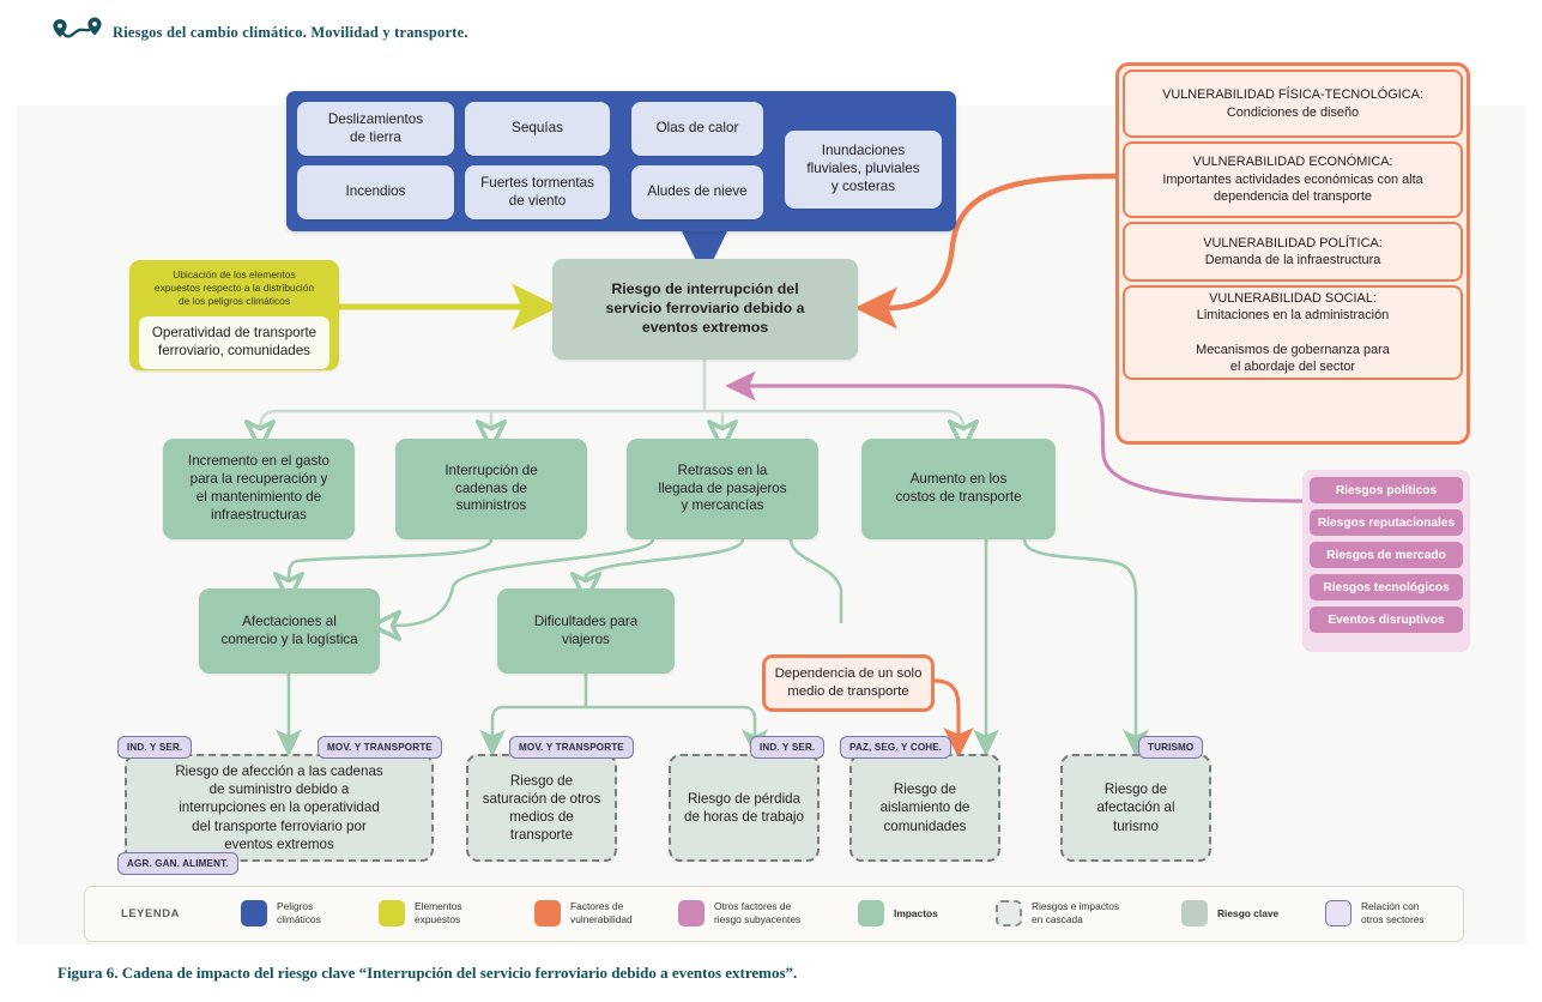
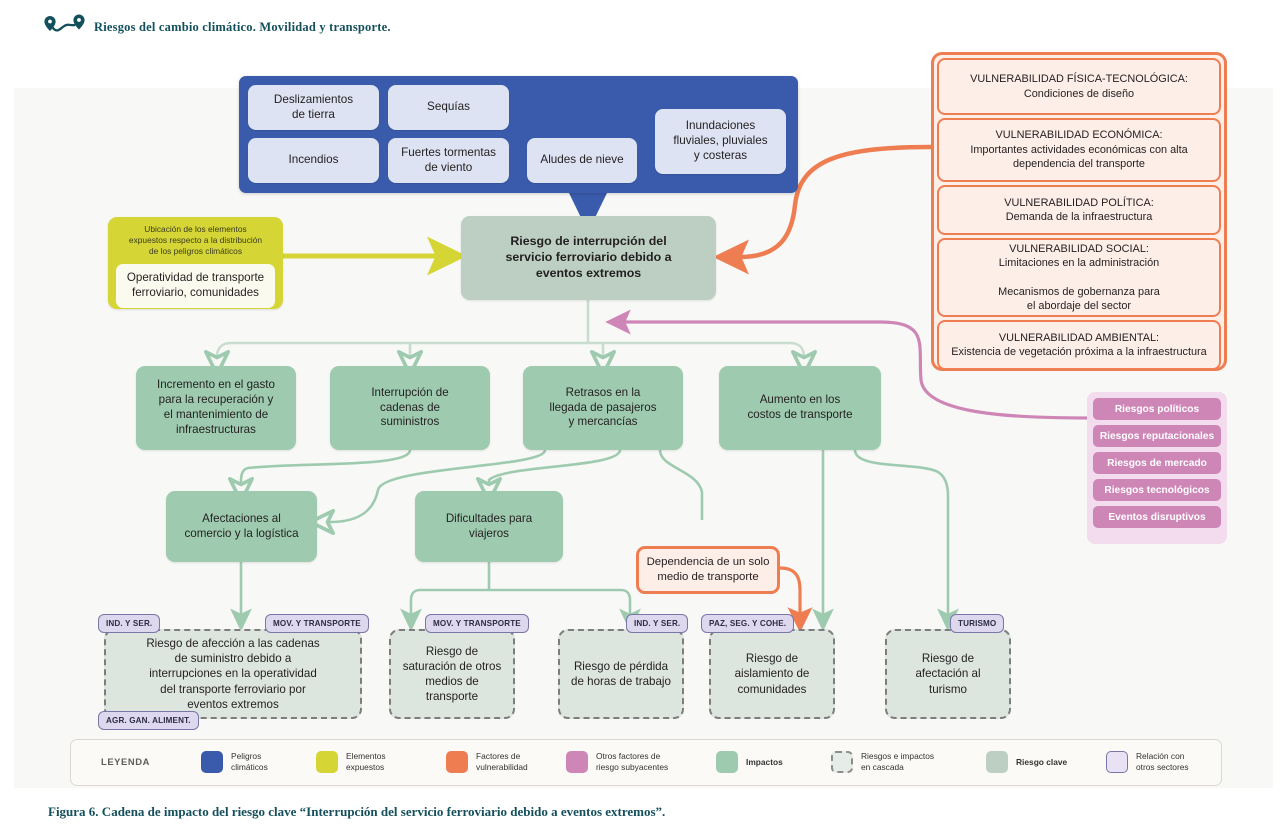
  Riesgos del cambio climático. Movilidad y transporte.
  Deslizamientos
  de tierra
  Sequías
- Olas de calor
  Inundaciones
  fluviales, pluviales
  y costeras
  Incendios
  Fuertes tormentas
  de viento
  Aludes de nieve
  Ubicación de los elementos
  expuestos respecto a la distribución
  de los peligros climáticos
  Operatividad de transporte
  ferroviario, comunidades
  Riesgo de interrupción del
  servicio ferroviario debido a
  eventos extremos
  VULNERABILIDAD FÍSICA-TECNOLÓGICA:
  Condiciones de diseño
  VULNERABILIDAD ECONÓMICA:
  Importantes actividades económicas con alta
  dependencia del transporte
  VULNERABILIDAD POLÍTICA:
  Demanda de la infraestructura
  VULNERABILIDAD SOCIAL:
  Limitaciones en la administración
  Mecanismos de gobernanza para
  el abordaje del sector
+ VULNERABILIDAD AMBIENTAL:
+ Existencia de vegetación próxima a la infraestructura
  Riesgos políticos
  Riesgos reputacionales
  Riesgos de mercado
  Riesgos tecnológicos
  Eventos disruptivos
  Incremento en el gasto
  para la recuperación y
  el mantenimiento de
  infraestructuras
  Interrupción de
  cadenas de
  suministros
  Retrasos en la
  llegada de pasajeros
  y mercancías
  Aumento en los
  costos de transporte
  Afectaciones al
  comercio y la logística
  Dificultades para
  viajeros
  Dependencia de un solo
  medio de transporte
  Riesgo de afección a las cadenas
  de suministro debido a
  interrupciones en la operatividad
  del transporte ferroviario por
  eventos extremos
  IND. Y SER.
  MOV. Y TRANSPORTE
  AGR. GAN. ALIMENT.
  Riesgo de
  saturación de otros
  medios de
  transporte
  MOV. Y TRANSPORTE
  Riesgo de pérdida
  de horas de trabajo
  IND. Y SER.
  Riesgo de
  aislamiento de
  comunidades
  PAZ, SEG. Y COHE.
  Riesgo de
  afectación al
  turismo
  TURISMO
  LEYENDA
  Peligros
  climáticos
  Elementos
  expuestos
  Factores de
  vulnerabilidad
  Otros factores de
  riesgo subyacentes
  Impactos
  Riesgos e impactos
  en cascada
  Riesgo clave
  Relación con
  otros sectores
  Figura 6. Cadena de impacto del riesgo clave “Interrupción del servicio ferroviario debido a eventos extremos”.
